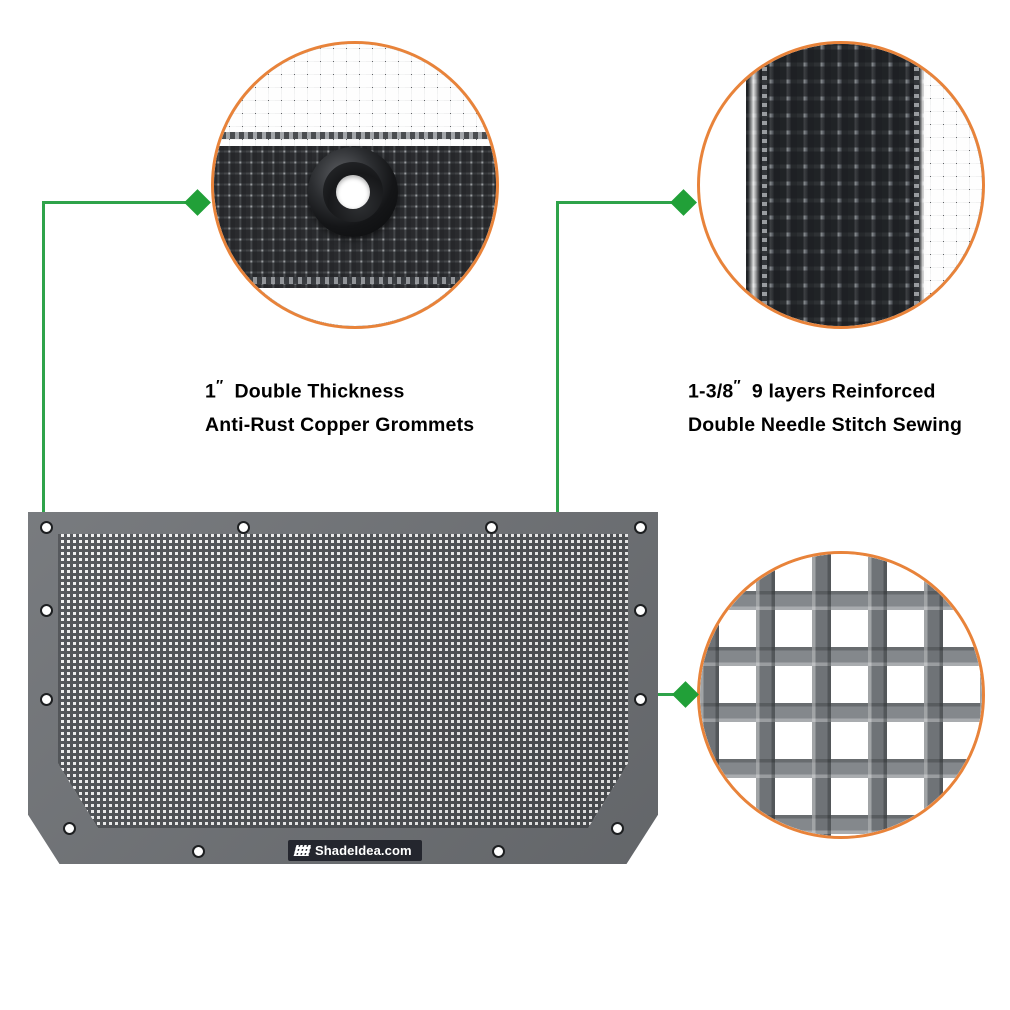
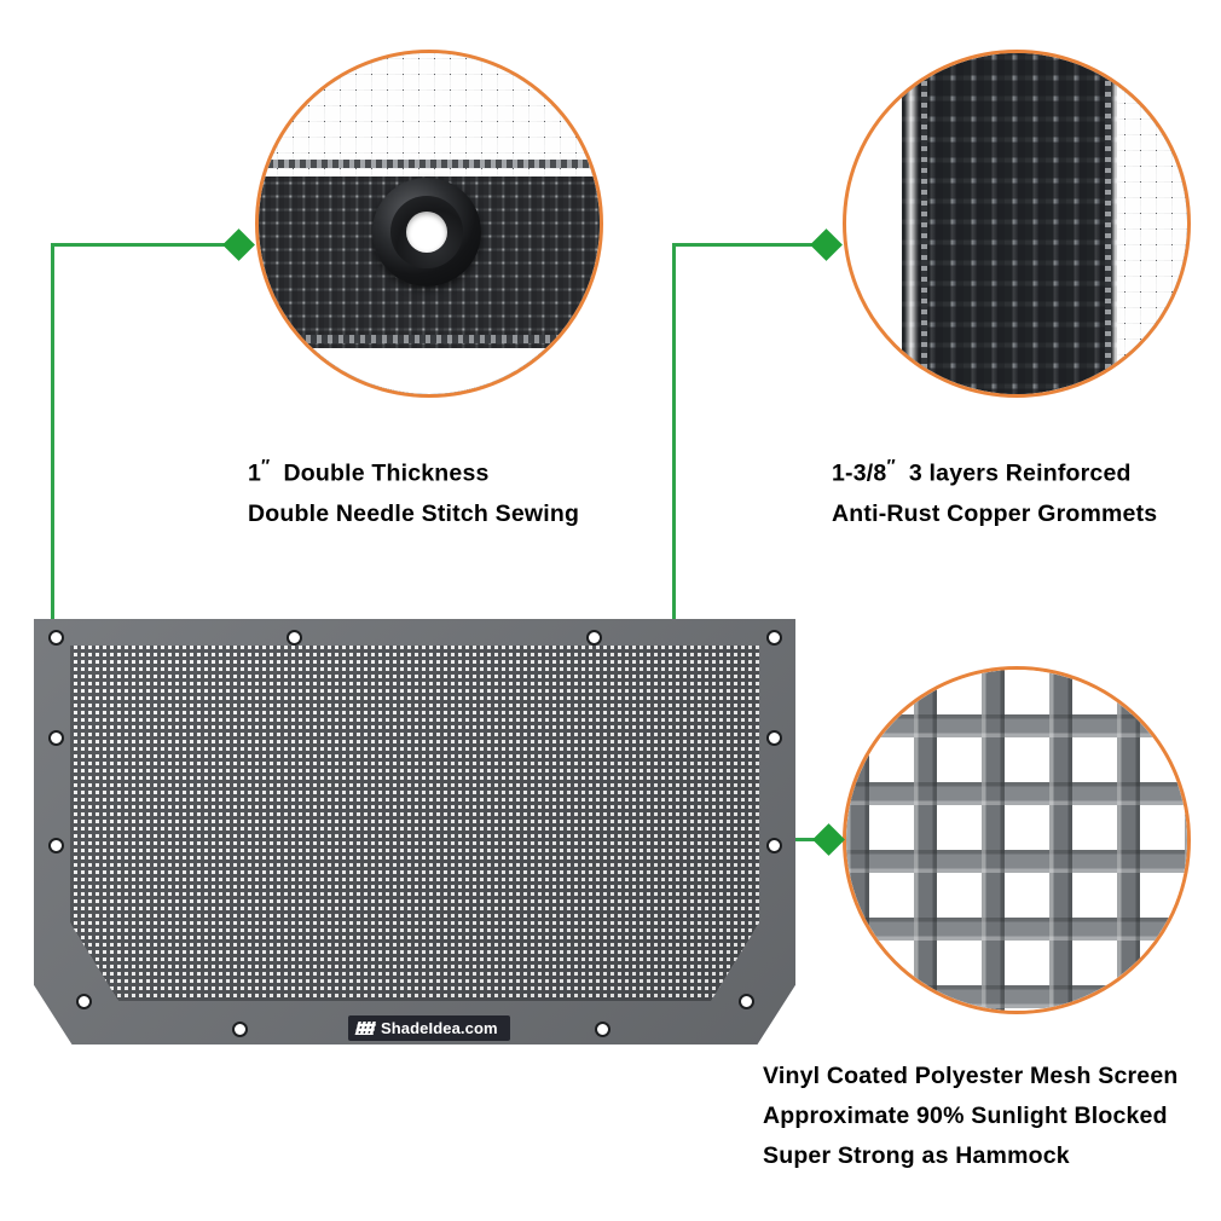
  1″ Double Thickness
- Anti-Rust Copper Grommets
+ Double Needle Stitch Sewing
- 1-3/8″ 9 layers Reinforced
+ 1-3/8″ 3 layers Reinforced
- Double Needle Stitch Sewing
+ Anti-Rust Copper Grommets
+ Vinyl Coated Polyester Mesh Screen
+ Approximate 90% Sunlight Blocked
+ Super Strong as Hammock
  ShadeIdea.com
